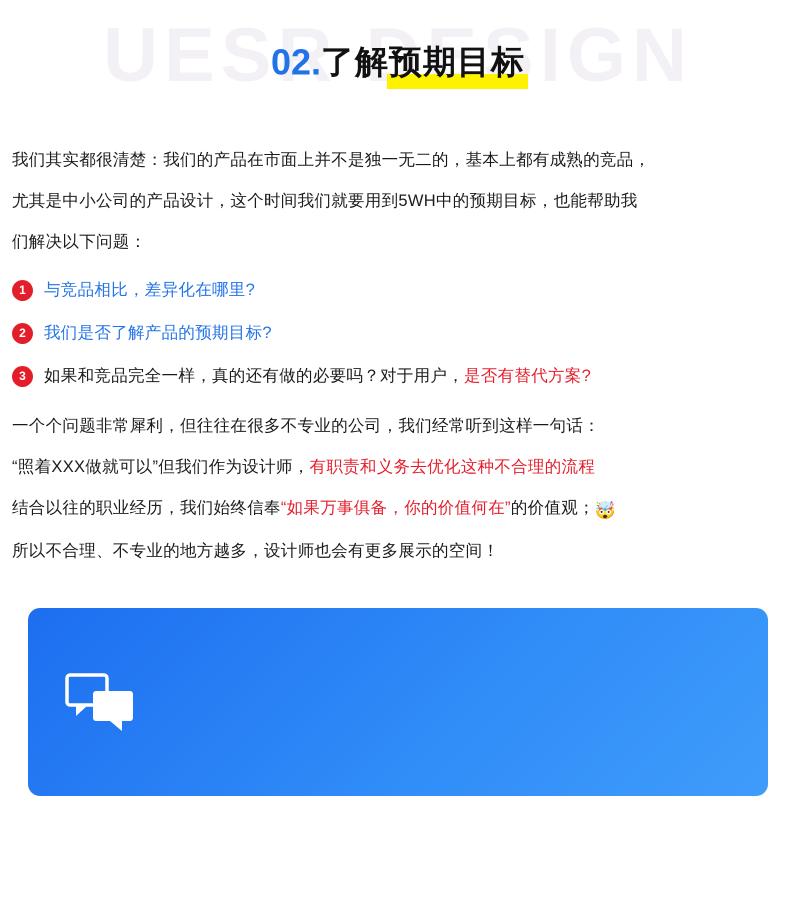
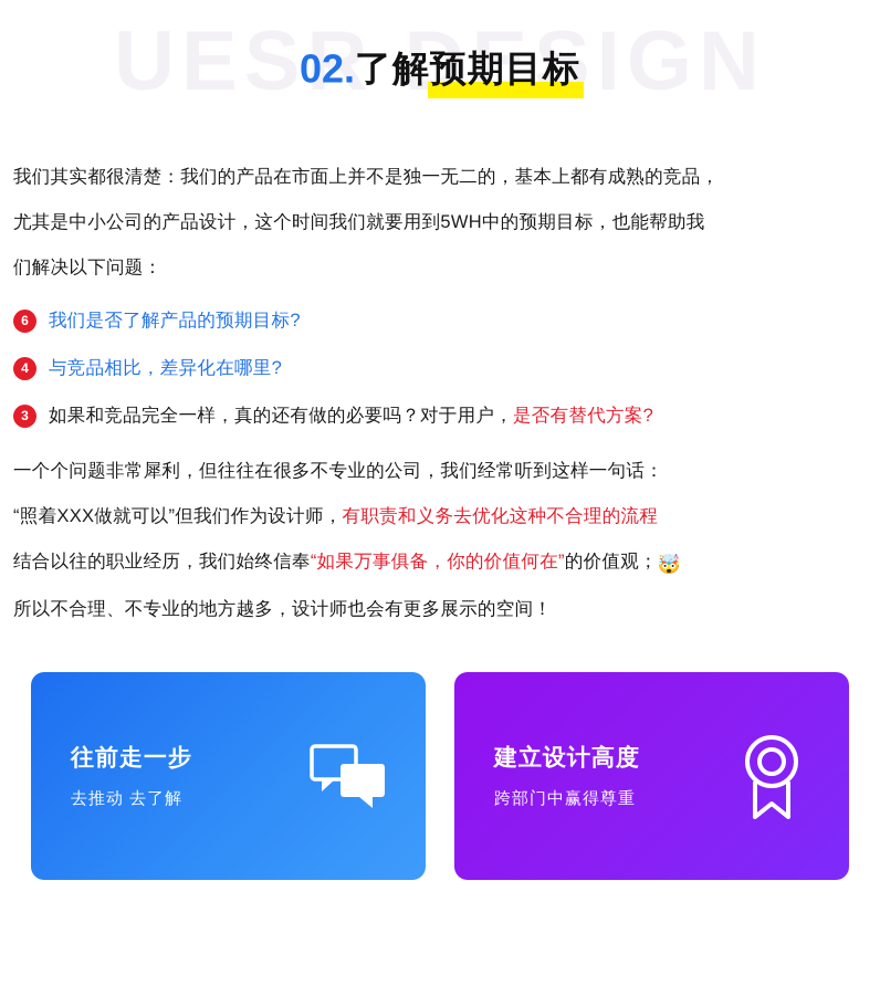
  UESRIGN
  02.了解预期目标
  我们其实都很清楚：我们的产品在市面上并不是独一无二的，基本上都有成熟的竞品，
  尤其是中小公司的产品设计，这个时间我们就要用到5WH中的预期目标，也能帮助我
  们解决以下问题：
- 1
+ 6
- 与竞品相比，差异化在哪里?
+ 我们是否了解产品的预期目标?
- 2
+ 4
- 我们是否了解产品的预期目标?
+ 与竞品相比，差异化在哪里?
  3
  如果和竞品完全一样，真的还有做的必要吗？对于用户，是否有替代方案?
  一个个问题非常犀利，但往往在很多不专业的公司，我们经常听到这样一句话：
  “照着XXX做就可以”但我们作为设计师，有职责和义务去优化这种不合理的流程
  结合以往的职业经历，我们始终信奉“如果万事俱备，你的价值何在”的价值观；🤯
  所以不合理、不专业的地方越多，设计师也会有更多展示的空间！
+ 往前走一步
+ 去推动 去了解
+ 建立设计高度
+ 跨部门中赢得尊重
